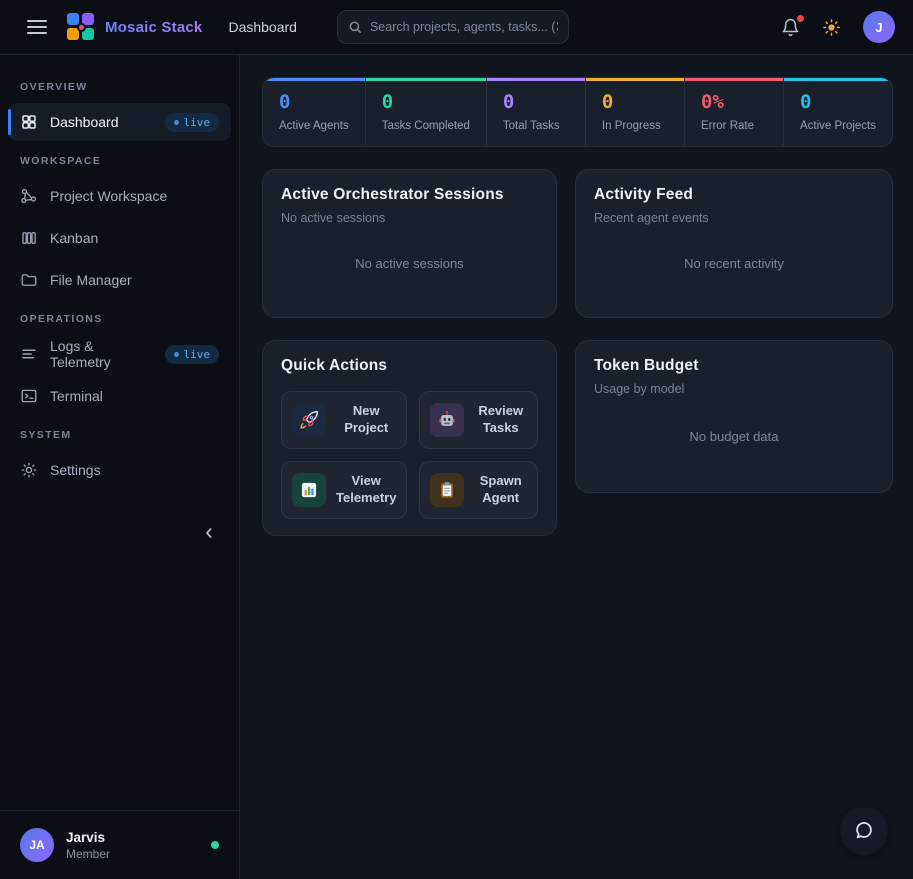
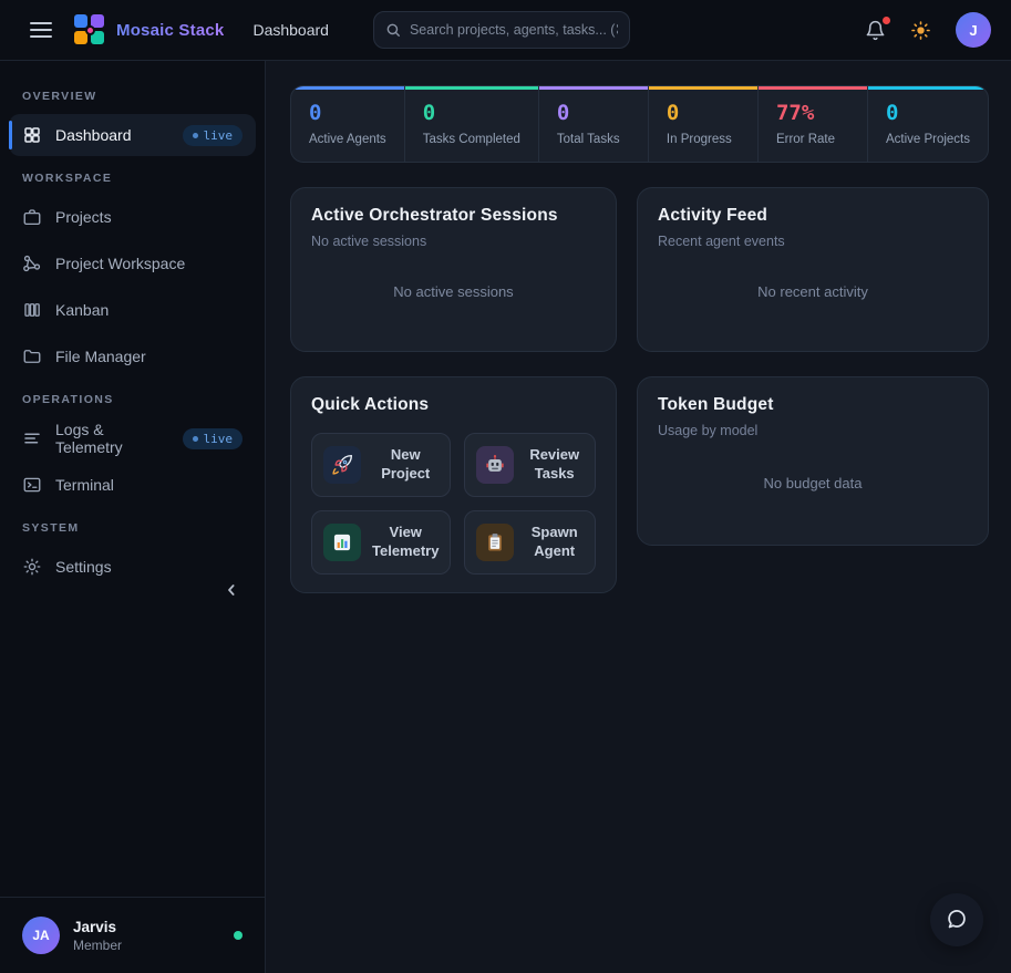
  Mosaic Stack
  Dashboard
  Search projects, agents, tasks... (
  J
  OVERVIEW
  Dashboard
  live
  WORKSPACE
+ Projects
  Project Workspace
  Kanban
  File Manager
  OPERATIONS
  Logs & Telemetry
  live
  Terminal
  SYSTEM
  Settings
  JA
  Jarvis
  Member
  0
  Active Agents
  0
  Tasks Completed
  0
  Total Tasks
  0
  In Progress
- 0%
+ 77%
  Error Rate
  0
  Active Projects
  Active Orchestrator Sessions
  No active sessions
  No active sessions
  Activity Feed
  Recent agent events
  No recent activity
  Quick Actions
  New Project
  Review Tasks
  View Telemetry
  Spawn Agent
  Token Budget
  Usage by model
  No budget data
